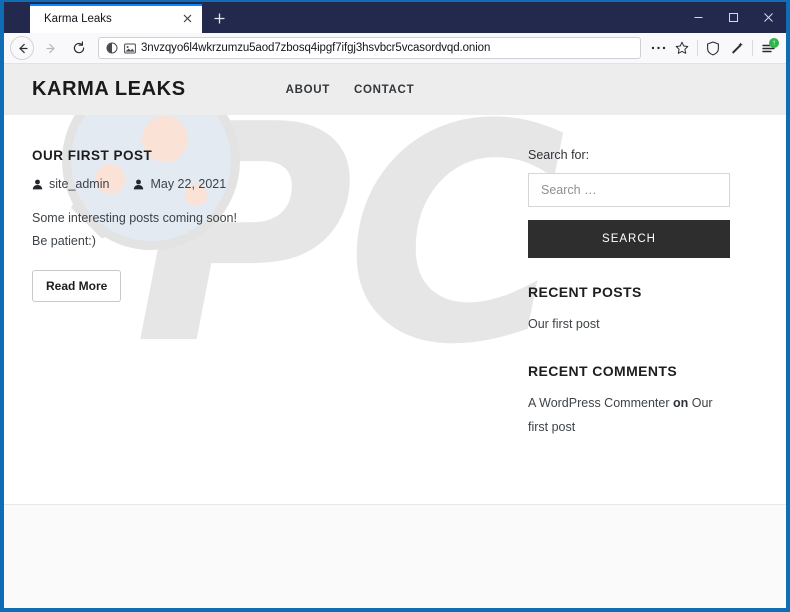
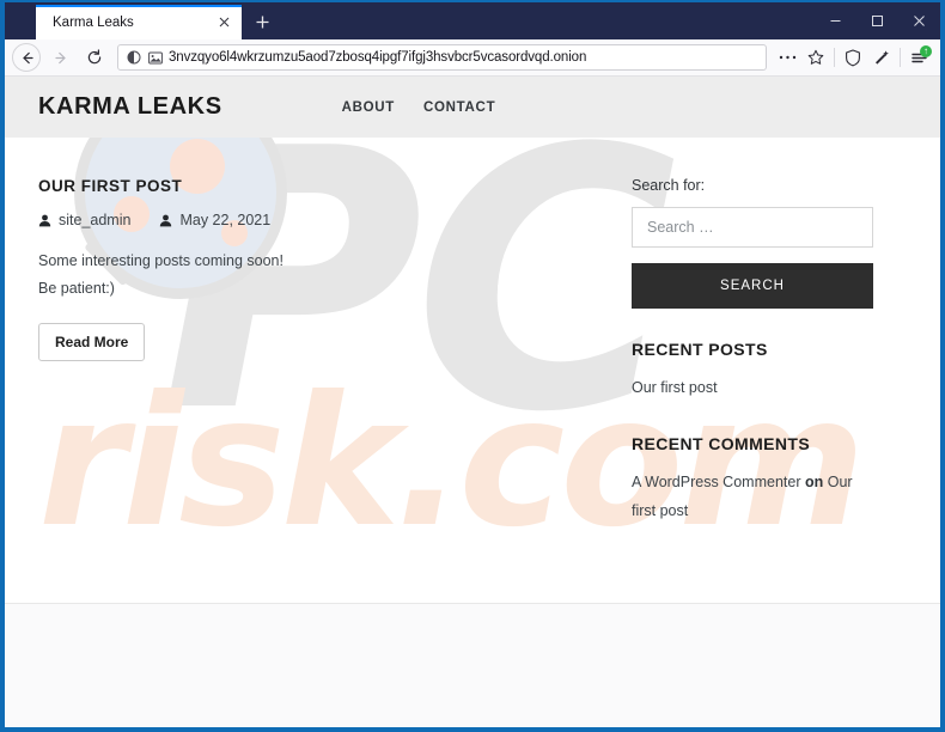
  Karma Leaks
  3nvzqyo6l4wkrzumzu5aod7zbosq4ipgf7ifgj3hsvbcr5vcasordvqd.onion
  ↑
  PC
+ risk.com
  KARMA LEAKS
  ABOUT
  CONTACT
  OUR FIRST POST
  site_admin
  May 22, 2021
  Some interesting posts coming soon!
  Be patient:)
  Read More
  Search for:
  Search … SEARCH
  RECENT POSTS
  Our first post
  RECENT COMMENTS
  A WordPress Commenter on Our first post
